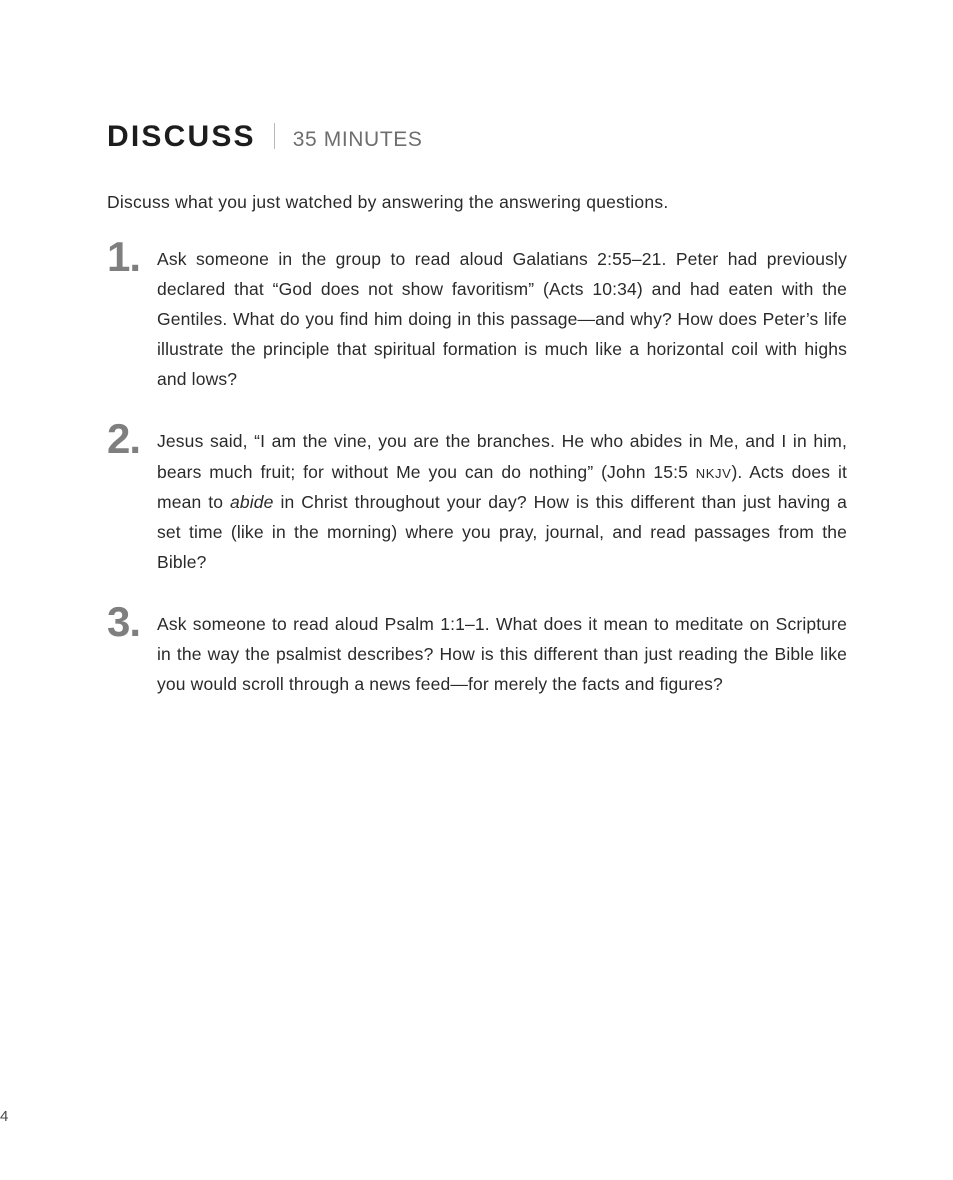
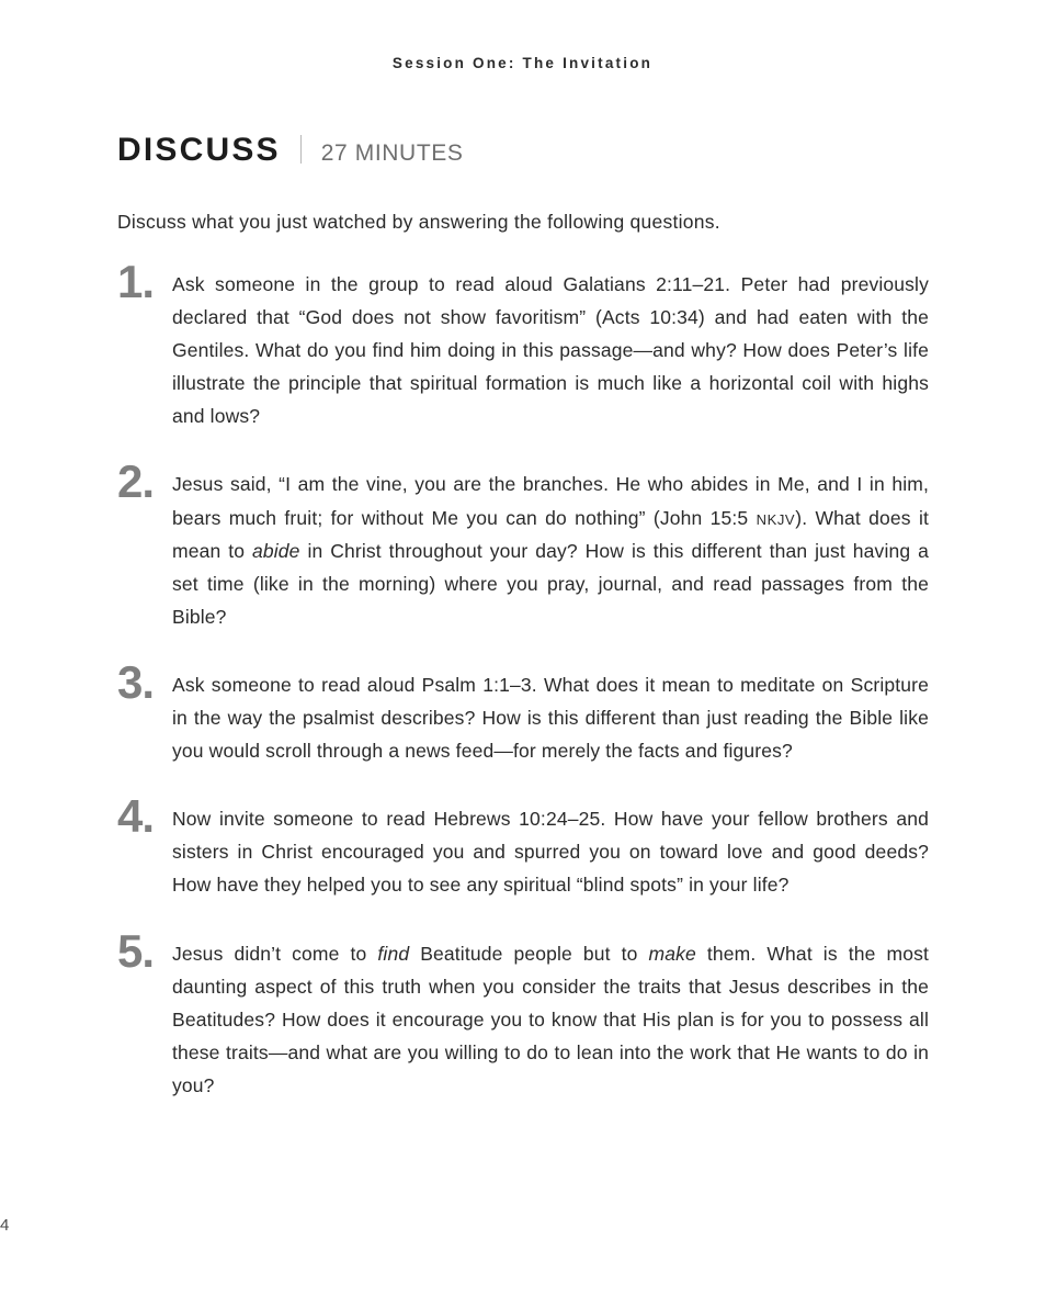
+ Session One: The Invitation
  DISCUSS
- 35 MINUTES
+ 27 MINUTES
- Discuss what you just watched by answering the answering questions.
+ Discuss what you just watched by answering the following questions.
  1.
- Ask someone in the group to read aloud Galatians 2:55–21. Peter had previously declared that “God does not show favoritism” (Acts 10:34) and had eaten with the Gentiles. What do you find him doing in this passage—and why? How does Peter’s life illustrate the principle that spiritual formation is much like a horizontal coil with highs and lows?
+ Ask someone in the group to read aloud Galatians 2:11–21. Peter had previously declared that “God does not show favoritism” (Acts 10:34) and had eaten with the Gentiles. What do you find him doing in this passage—and why? How does Peter’s life illustrate the principle that spiritual formation is much like a horizontal coil with highs and lows?
  2.
- Jesus said, “I am the vine, you are the branches. He who abides in Me, and I in him, bears much fruit; for without Me you can do nothing” (John 15:5 NKJV). Acts does it mean to abide in Christ throughout your day? How is this different than just having a set time (like in the morning) where you pray, journal, and read passages from the Bible?
+ Jesus said, “I am the vine, you are the branches. He who abides in Me, and I in him, bears much fruit; for without Me you can do nothing” (John 15:5 NKJV). What does it mean to abide in Christ throughout your day? How is this different than just having a set time (like in the morning) where you pray, journal, and read passages from the Bible?
  3.
- Ask someone to read aloud Psalm 1:1–1. What does it mean to meditate on Scripture in the way the psalmist describes? How is this different than just reading the Bible like you would scroll through a news feed—for merely the facts and figures?
+ Ask someone to read aloud Psalm 1:1–3. What does it mean to meditate on Scripture in the way the psalmist describes? How is this different than just reading the Bible like you would scroll through a news feed—for merely the facts and figures?
+ 4.
+ Now invite someone to read Hebrews 10:24–25. How have your fellow brothers and sisters in Christ encouraged you and spurred you on toward love and good deeds? How have they helped you to see any spiritual “blind spots” in your life?
+ 5.
+ Jesus didn’t come to find Beatitude people but to make them. What is the most daunting aspect of this truth when you consider the traits that Jesus describes in the Beatitudes? How does it encourage you to know that His plan is for you to possess all these traits—and what are you willing to do to lean into the work that He wants to do in you?
  4
